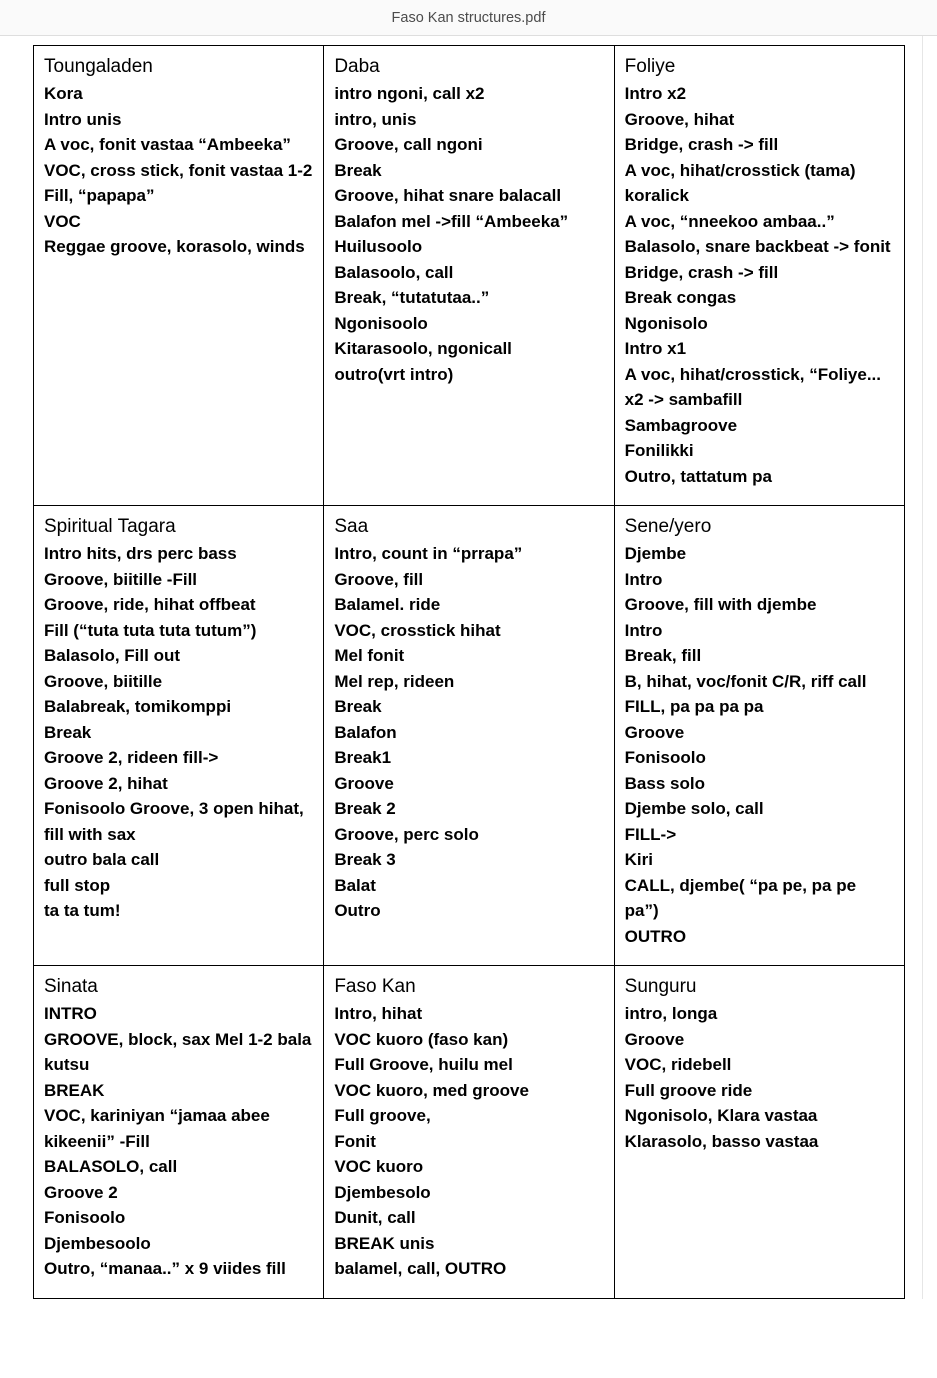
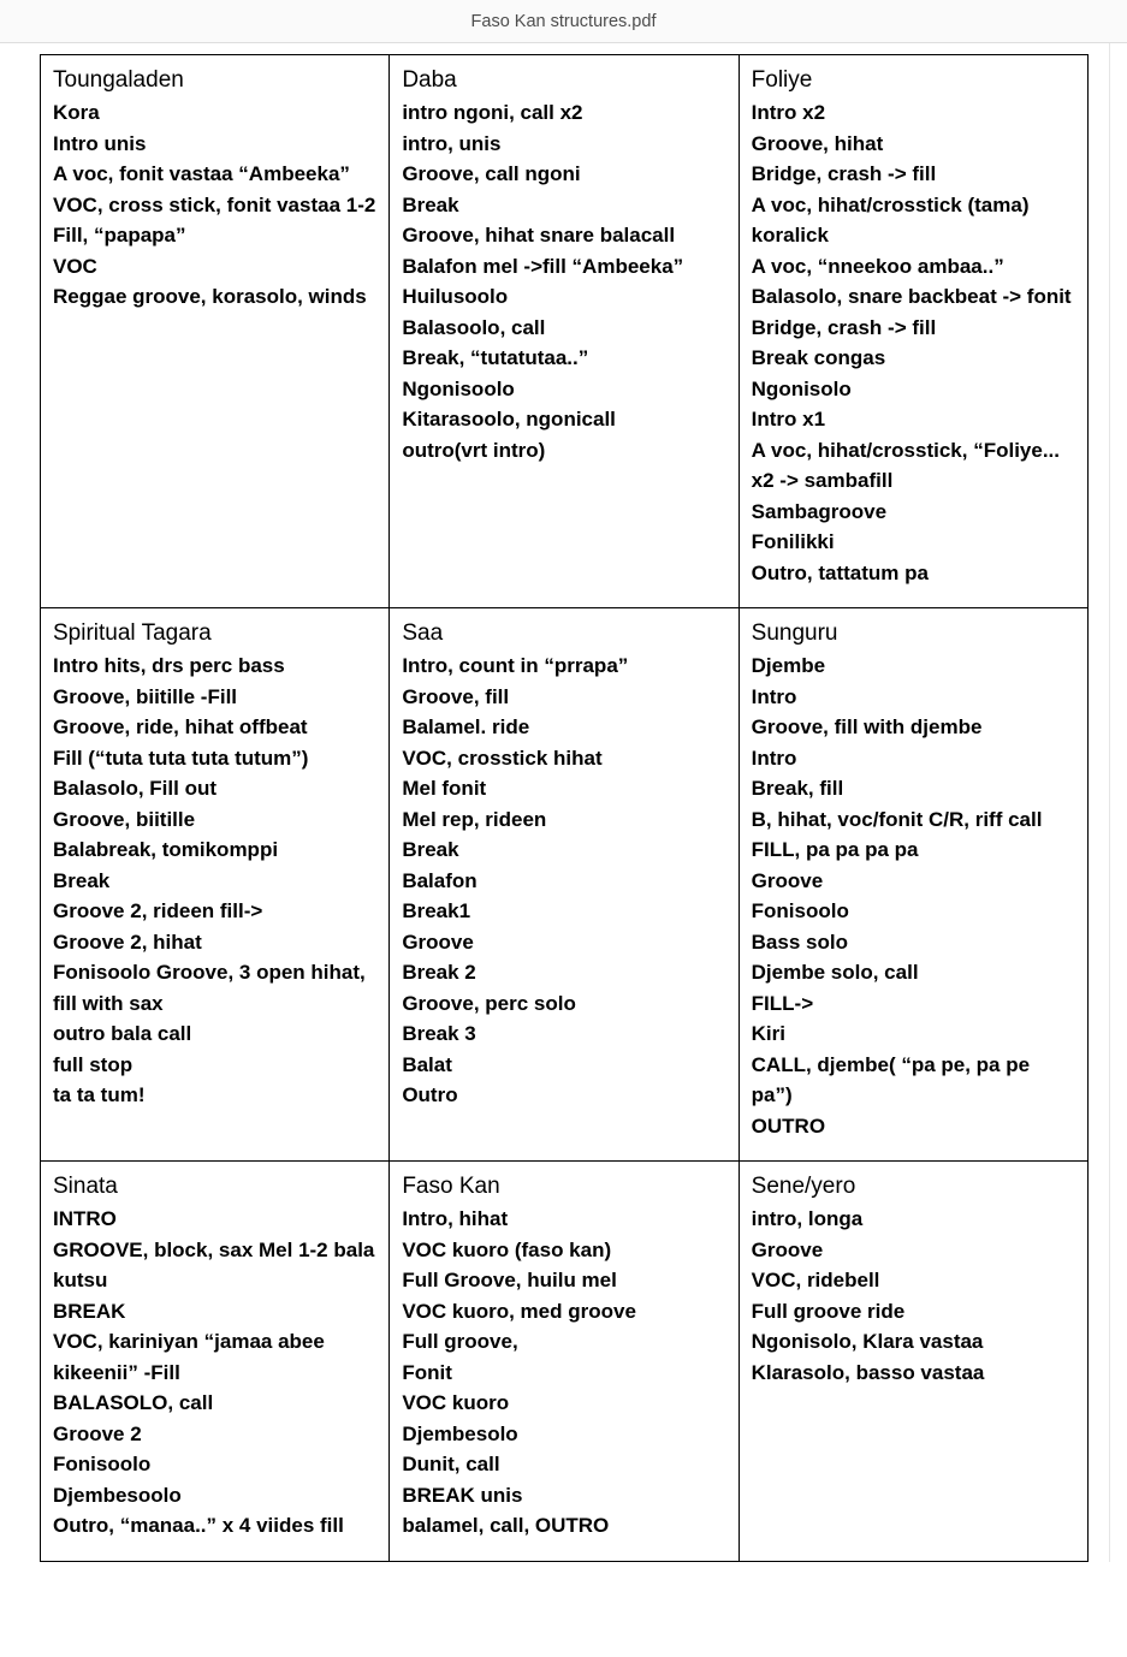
  Faso Kan structures.pdf
  Toungaladen
  Kora
  Intro unis
  A voc, fonit vastaa “Ambeeka”
  VOC, cross stick, fonit vastaa 1-2
  Fill, “papapa”
  VOC
  Reggae groove, korasolo, winds
  Daba
  intro ngoni, call x2
  intro, unis
  Groove, call ngoni
  Break
  Groove, hihat snare balacall
  Balafon mel ->fill “Ambeeka”
  Huilusoolo
  Balasoolo, call
  Break, “tutatutaa..”
  Ngonisoolo
  Kitarasoolo, ngonicall
  outro(vrt intro)
  Foliye
  Intro x2
  Groove, hihat
  Bridge, crash -> fill
  A voc, hihat/crosstick (tama) koralick
  A voc, “nneekoo ambaa..”
  Balasolo, snare backbeat -> fonit
  Bridge, crash -> fill
  Break congas
  Ngonisolo
  Intro x1
  A voc, hihat/crosstick, “Foliye... x2 -> sambafill
  Sambagroove
  Fonilikki
  Outro, tattatum pa
  Spiritual Tagara
  Intro hits, drs perc bass
  Groove, biitille -Fill
  Groove, ride, hihat offbeat
  Fill (“tuta tuta tuta tutum”)
  Balasolo, Fill out
  Groove, biitille
  Balabreak, tomikomppi
  Break
  Groove 2, rideen fill->
  Groove 2, hihat
  Fonisoolo Groove, 3 open hihat, fill with sax
  outro bala call
  full stop
  ta ta tum!
  Saa
  Intro, count in “prrapa”
  Groove, fill
  Balamel. ride
  VOC, crosstick hihat
  Mel fonit
  Mel rep, rideen
  Break
  Balafon
  Break1
  Groove
  Break 2
  Groove, perc solo
  Break 3
  Balat
  Outro
- Sene/yero
+ Sunguru
  Djembe
  Intro
  Groove, fill with djembe
  Intro
  Break, fill
  B, hihat, voc/fonit C/R, riff call
  FILL, pa pa pa pa
  Groove
  Fonisoolo
  Bass solo
  Djembe solo, call
  FILL->
  Kiri
  CALL, djembe( “pa pe, pa pe pa”)
  OUTRO
  Sinata
  INTRO
  GROOVE, block, sax Mel 1-2 bala kutsu
  BREAK
  VOC, kariniyan “jamaa abee kikeenii” -Fill
  BALASOLO, call
  Groove 2
  Fonisoolo
  Djembesoolo
- Outro, “manaa..” x 9 viides fill
+ Outro, “manaa..” x 4 viides fill
  Faso Kan
  Intro, hihat
  VOC kuoro (faso kan)
  Full Groove, huilu mel
  VOC kuoro, med groove
  Full groove,
  Fonit
  VOC kuoro
  Djembesolo
  Dunit, call
  BREAK unis
  balamel, call, OUTRO
- Sunguru
+ Sene/yero
  intro, longa
  Groove
  VOC, ridebell
  Full groove ride
  Ngonisolo, Klara vastaa
  Klarasolo, basso vastaa
